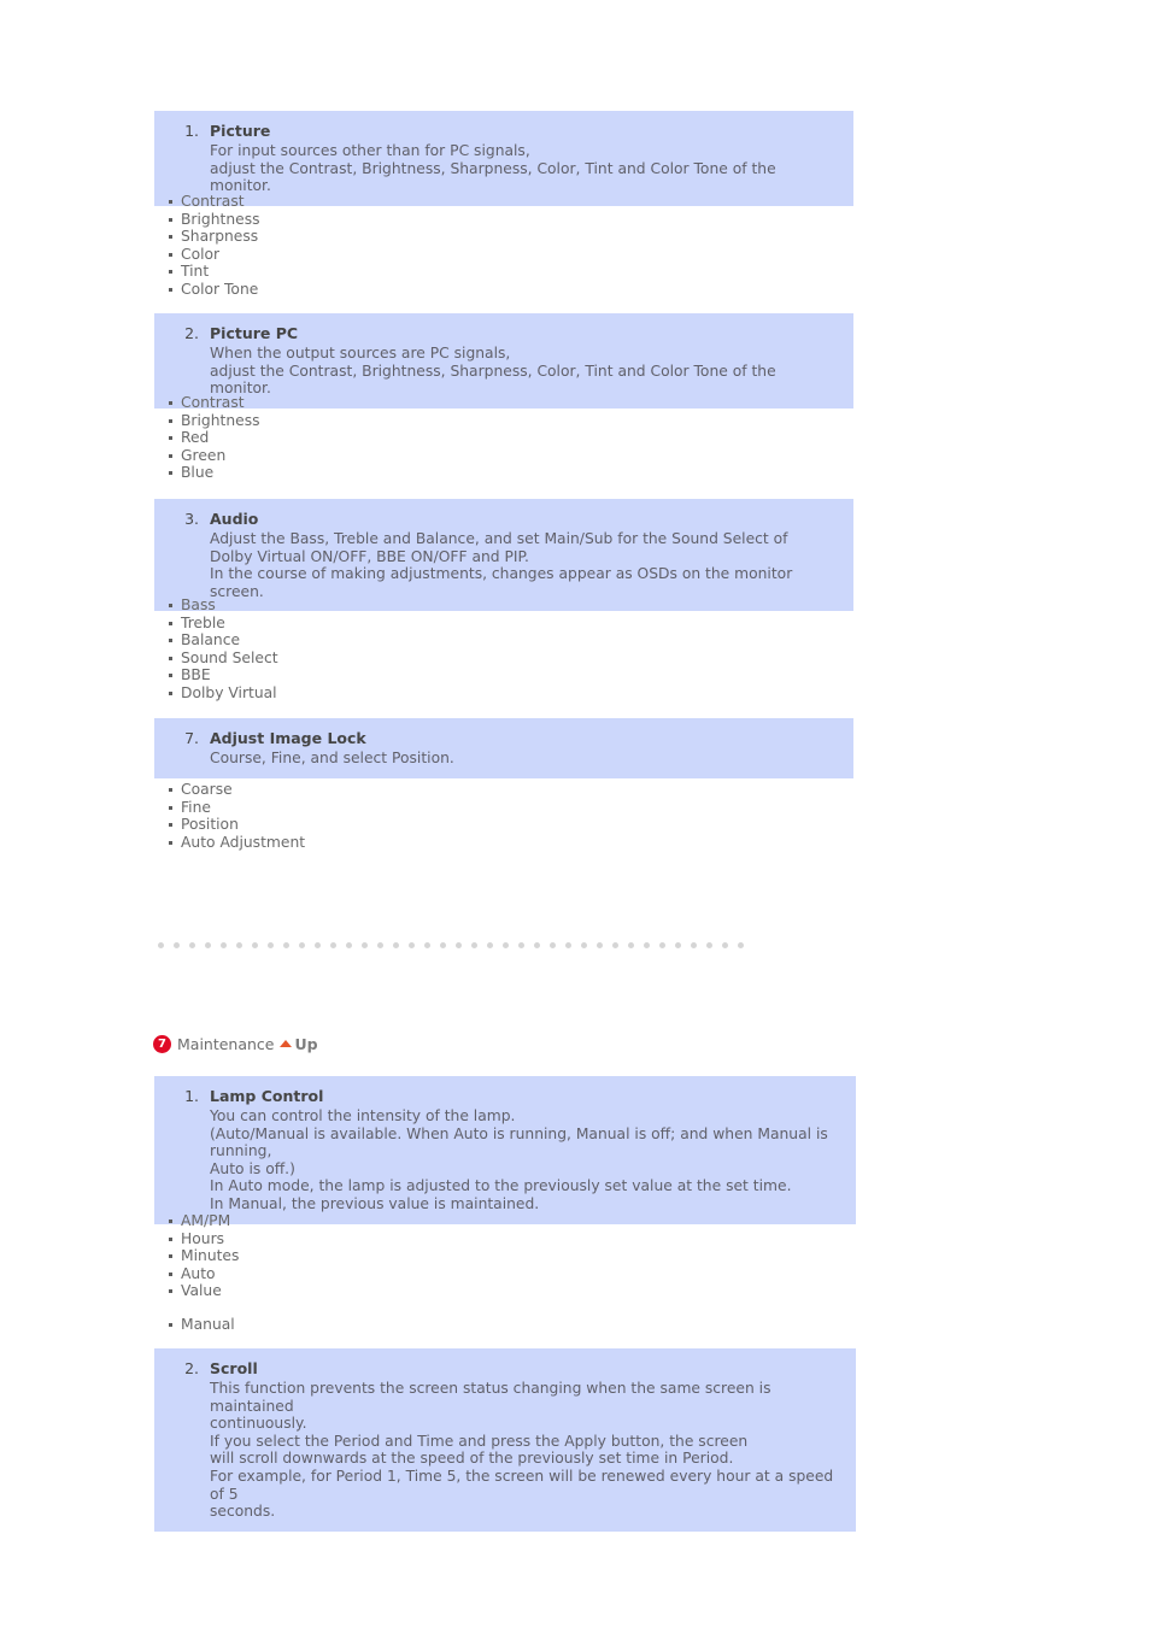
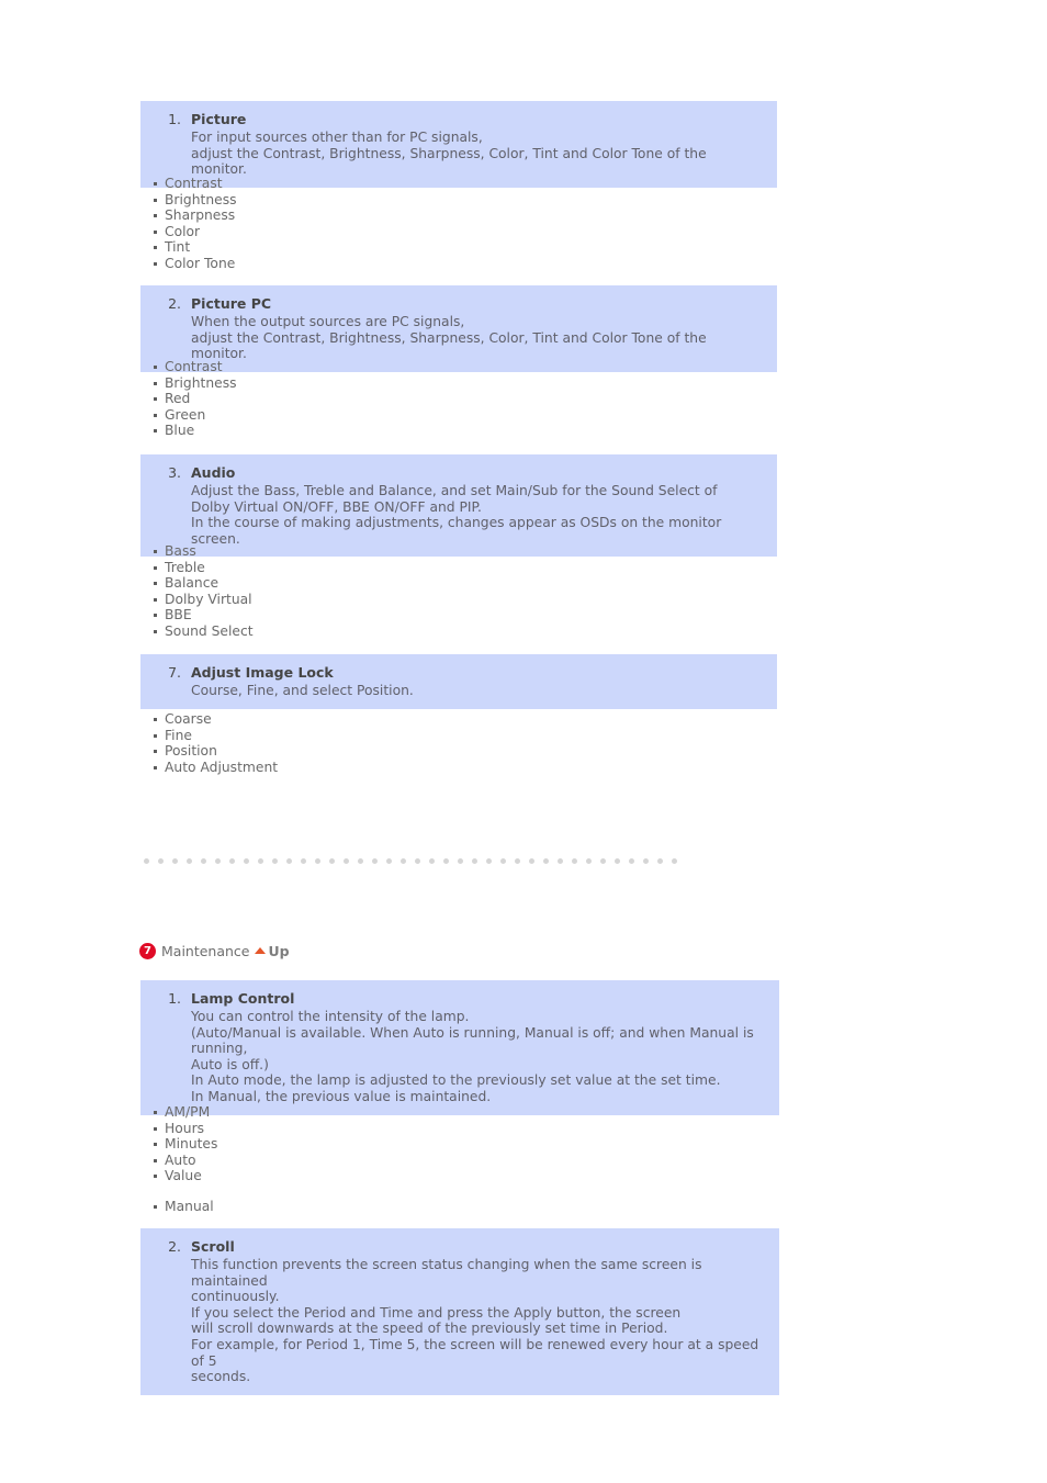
  1.
  Picture
  For input sources other than for PC signals,
  adjust the Contrast, Brightness, Sharpness, Color, Tint and Color Tone of the monitor.
  Contrast
  Brightness
  Sharpness
  Color
  Tint
  Color Tone
  2.
  Picture PC
  When the output sources are PC signals,
  adjust the Contrast, Brightness, Sharpness, Color, Tint and Color Tone of the monitor.
  Contrast
  Brightness
  Red
  Green
  Blue
  3.
  Audio
  Adjust the Bass, Treble and Balance, and set Main/Sub for the Sound Select of
  Dolby Virtual ON/OFF, BBE ON/OFF and PIP.
  In the course of making adjustments, changes appear as OSDs on the monitor screen.
  Bass
  Treble
  Balance
- Sound Select
+ Dolby Virtual
  BBE
- Dolby Virtual
+ Sound Select
  7.
  Adjust Image Lock
  Course, Fine, and select Position.
  Coarse
  Fine
  Position
  Auto Adjustment
  7
  Maintenance
  Up
  1.
  Lamp Control
  You can control the intensity of the lamp.
  (Auto/Manual is available. When Auto is running, Manual is off; and when Manual is running,
  Auto is off.)
  In Auto mode, the lamp is adjusted to the previously set value at the set time.
  In Manual, the previous value is maintained.
  AM/PM
  Hours
  Minutes
  Auto
  Value
  Manual
  2.
  Scroll
  This function prevents the screen status changing when the same screen is maintained
  continuously.
  If you select the Period and Time and press the Apply button, the screen
  will scroll downwards at the speed of the previously set time in Period.
  For example, for Period 1, Time 5, the screen will be renewed every hour at a speed of 5
  seconds.
